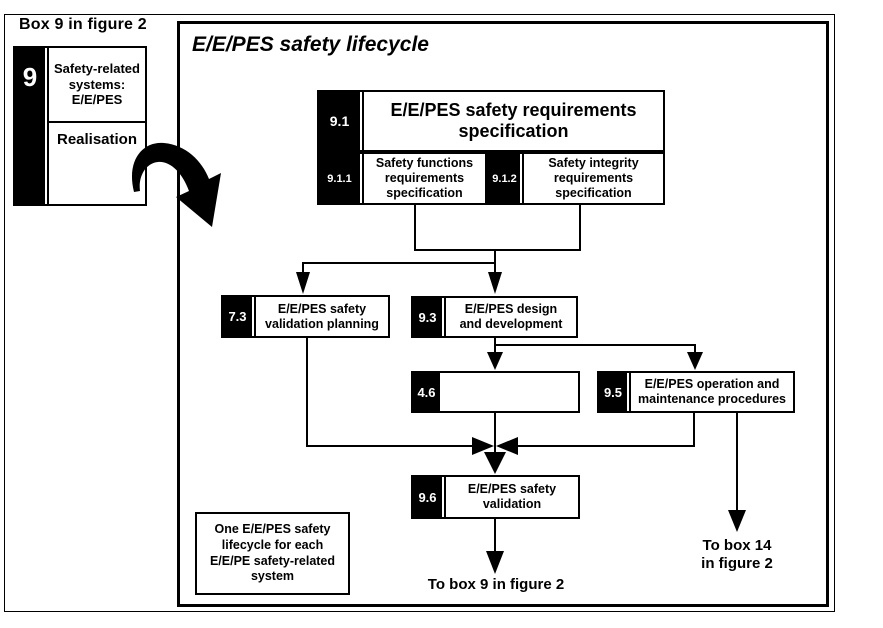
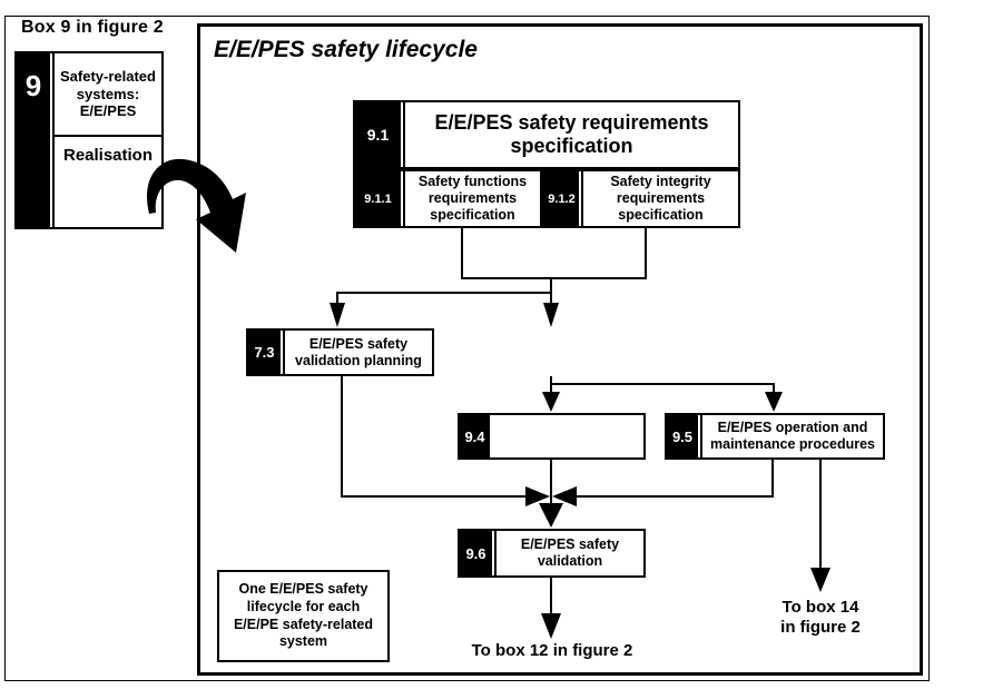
  Box 9 in figure 2
  9
  Safety-related
  systems:
  E/E/PES
  Realisation
  E/E/PES safety lifecycle
  9.1
  E/E/PES safety requirements
  specification
  9.1.1
  Safety functions
  requirements
  specification
  9.1.2
  Safety integrity
  requirements
  specification
  7.3
  E/E/PES safety
  validation planning
- 9.3
- E/E/PES design
- and development
- 4.6
+ 9.4
  9.5
  E/E/PES operation and
  maintenance procedures
  9.6
  E/E/PES safety
  validation
  One E/E/PES safety
  lifecycle for each
  E/E/PE safety-related
  system
- To box 9 in figure 2
+ To box 12 in figure 2
  To box 14
  in figure 2
